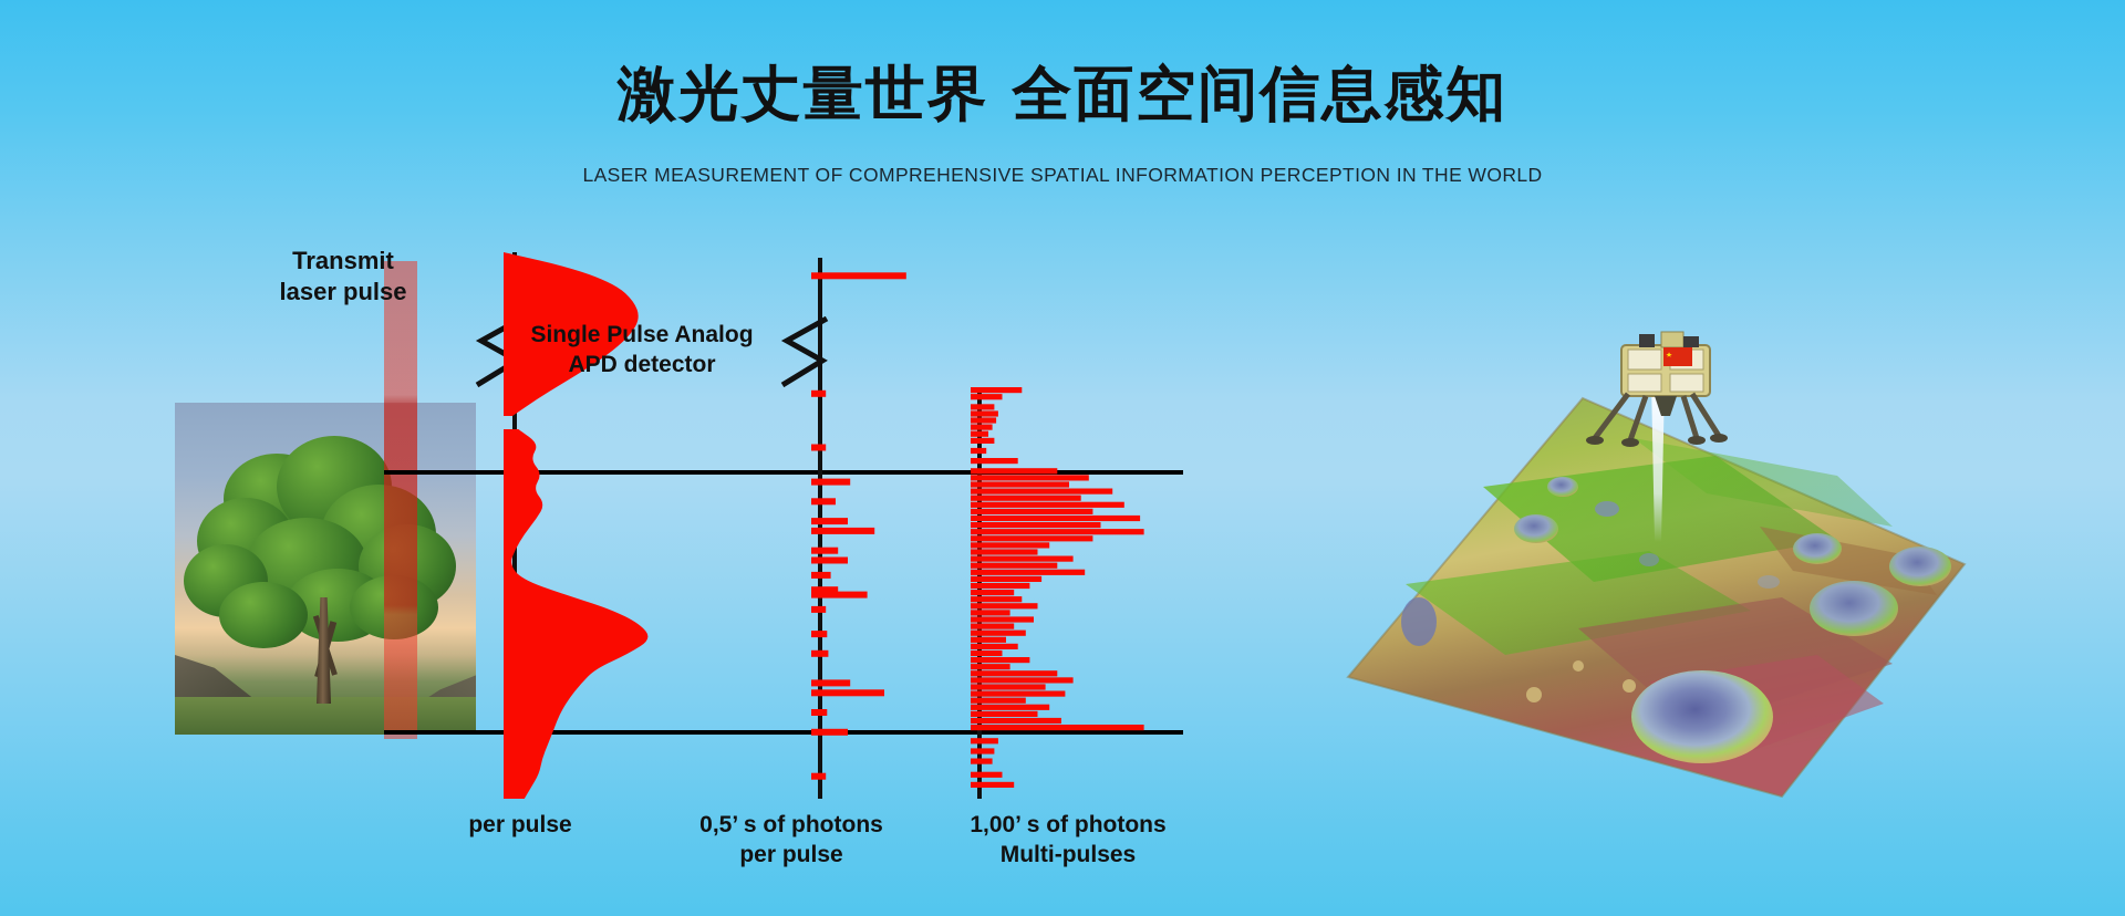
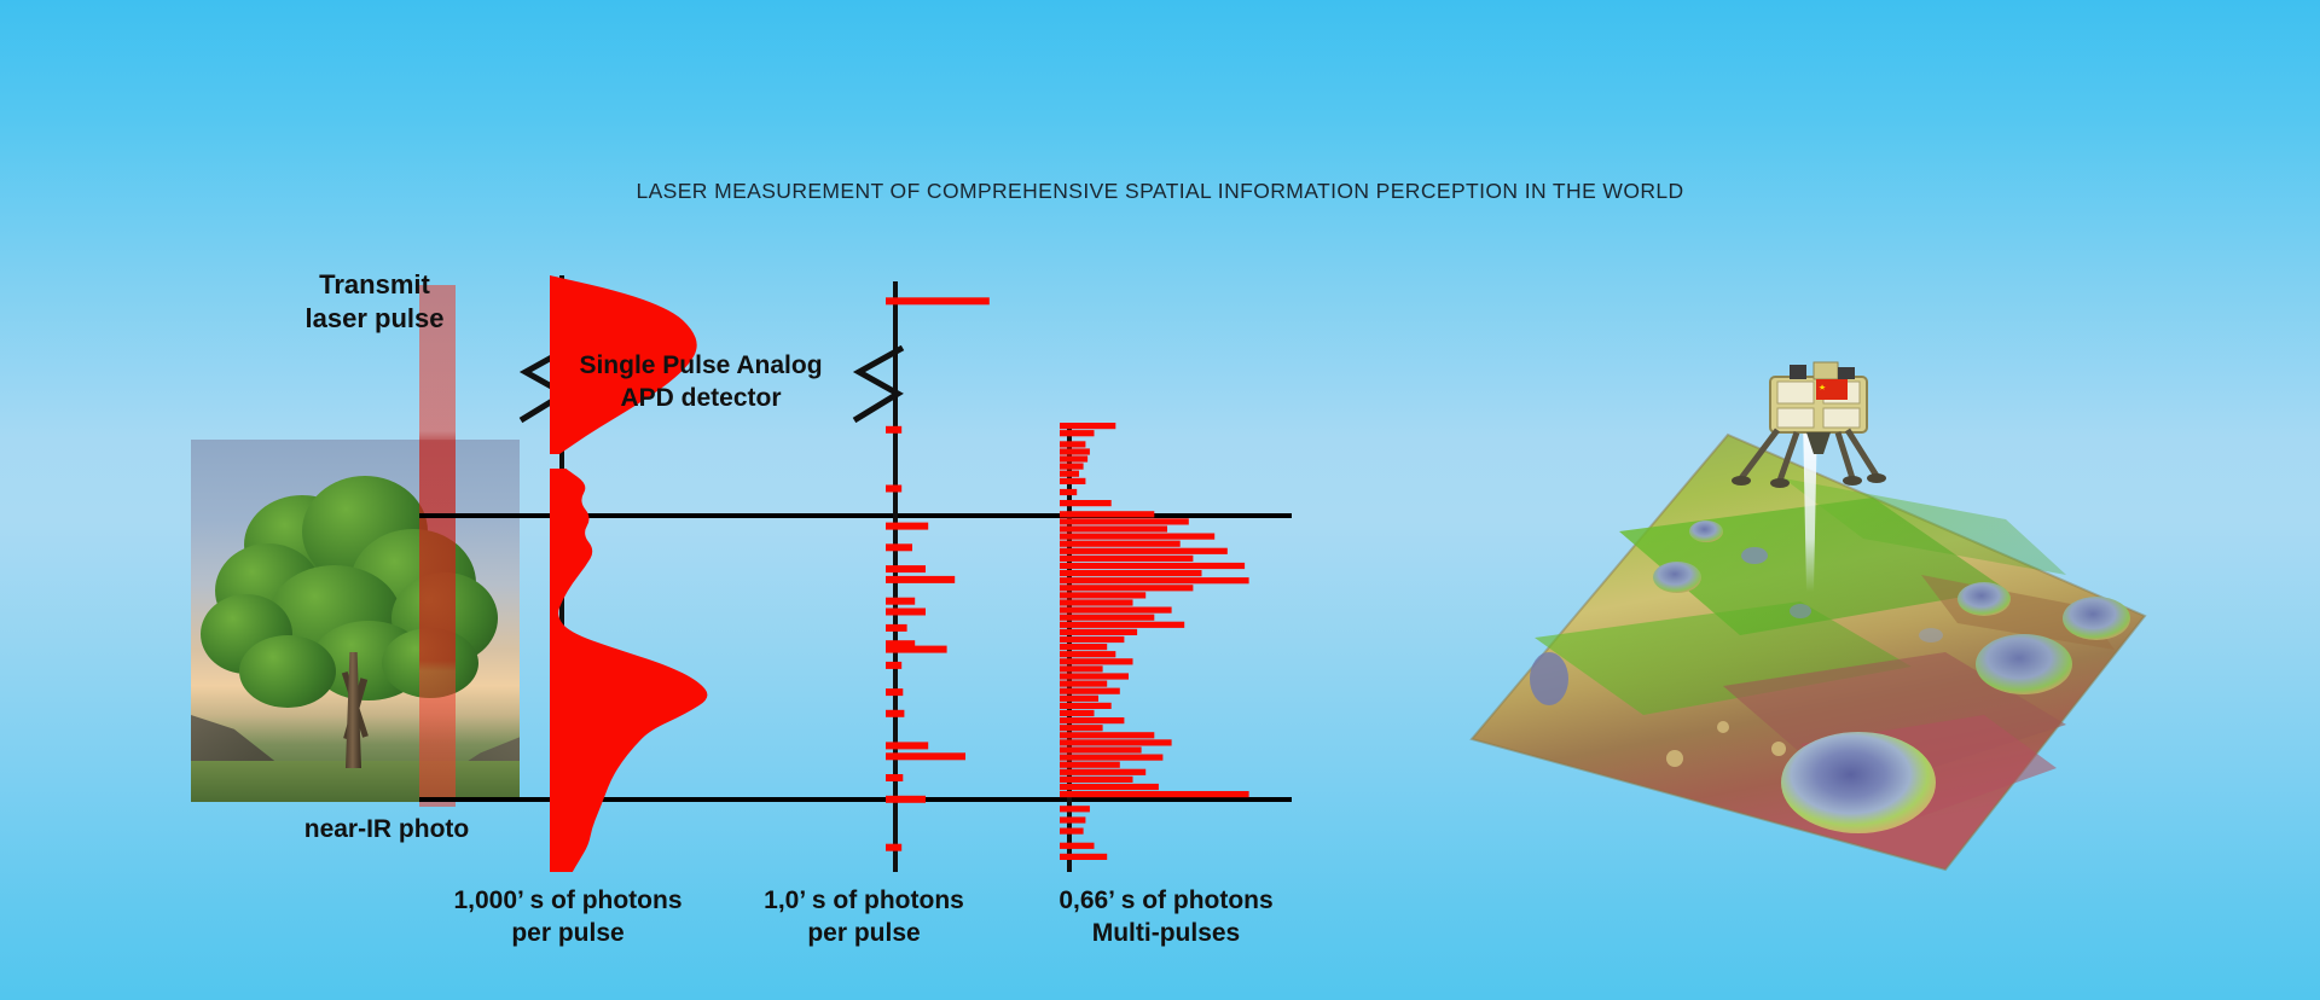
- 激光丈量世界 全面空间信息感知
  LASER MEASUREMENT OF COMPREHENSIVE SPATIAL INFORMATION PERCEPTION IN THE WORLD
  Transmit
  laser pulse
+ near-IR photo
  Single Pulse Analog
  APD detector
+ 1,000’ s of photons
  per pulse
- 0,5’ s of photons
+ 1,0’ s of photons
  per pulse
- 1,00’ s of photons
+ 0,66’ s of photons
  Multi-pulses
